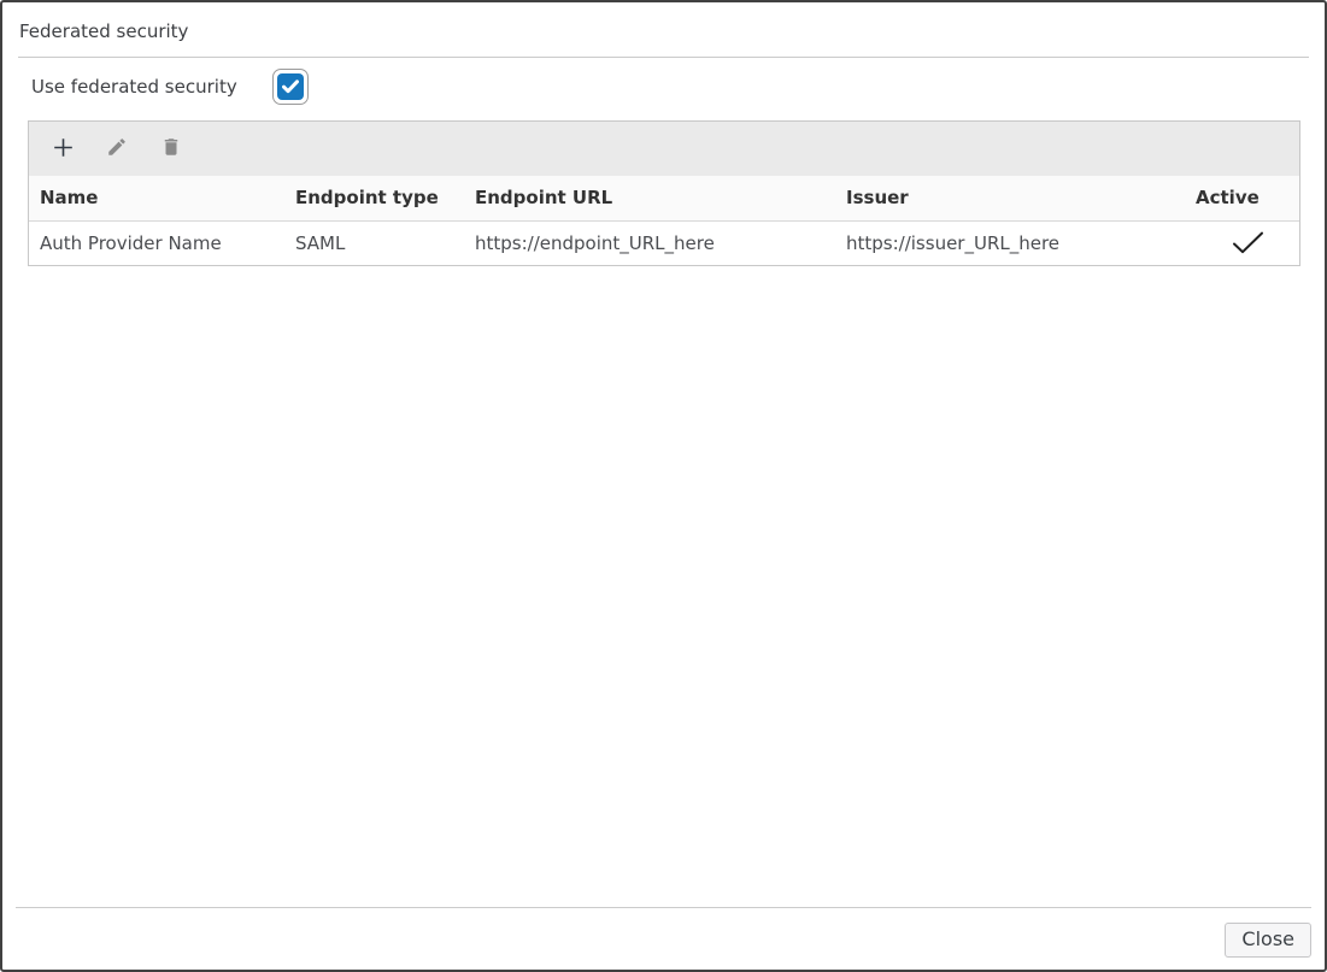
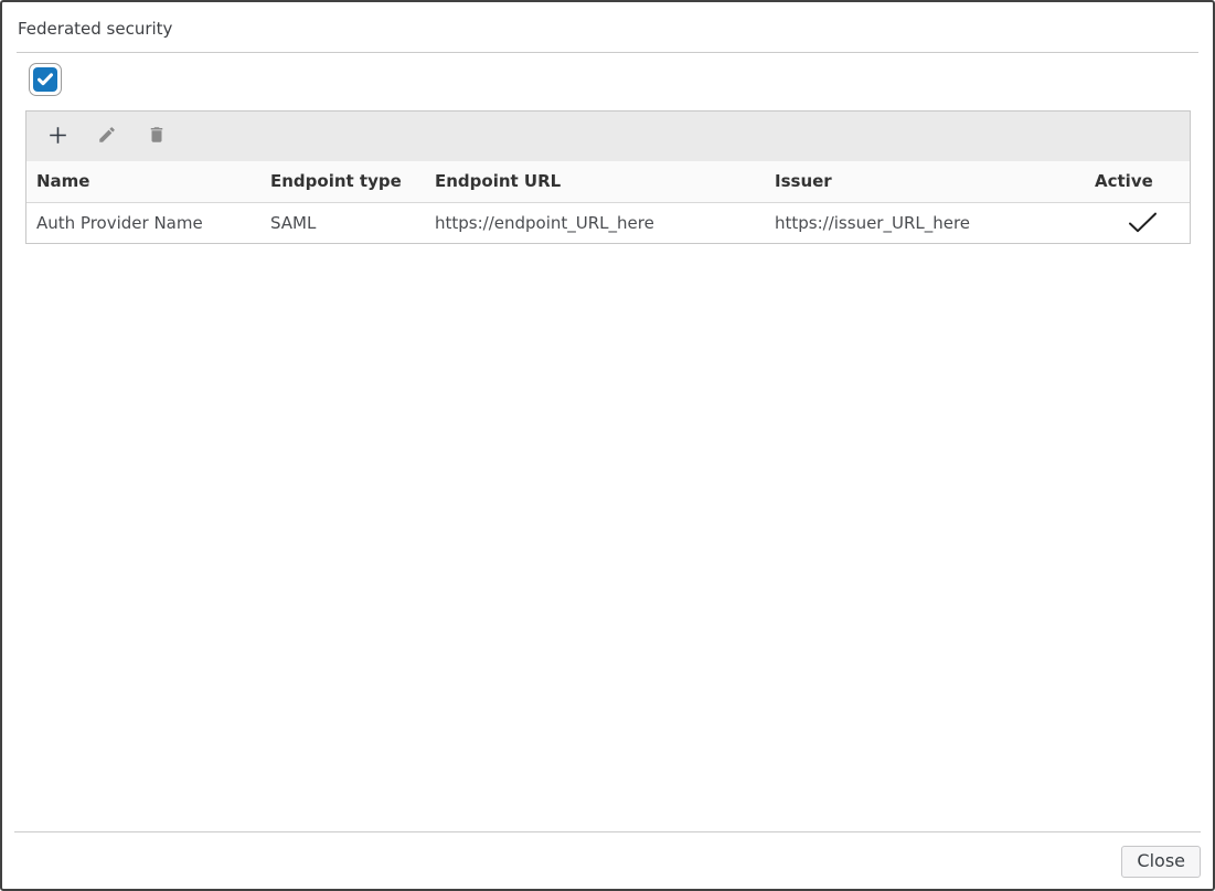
  Federated security
- Use federated security
  Name	Endpoint type	Endpoint URL	Issuer	Active
  Auth Provider Name	SAML	https://endpoint_URL_here	https://issuer_URL_here
  Close
